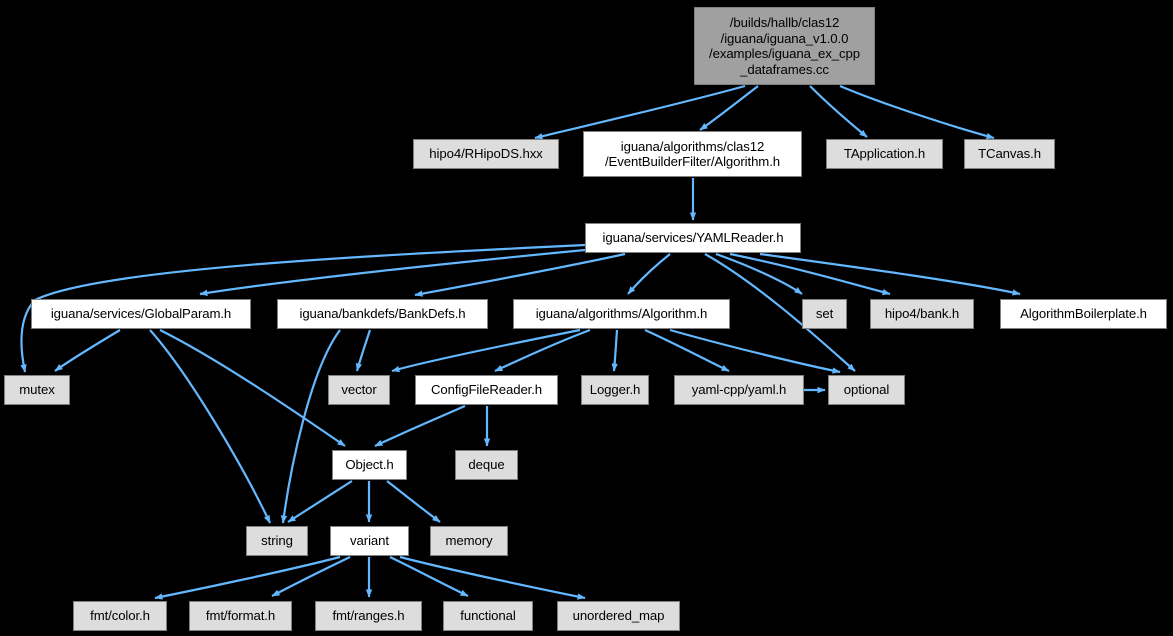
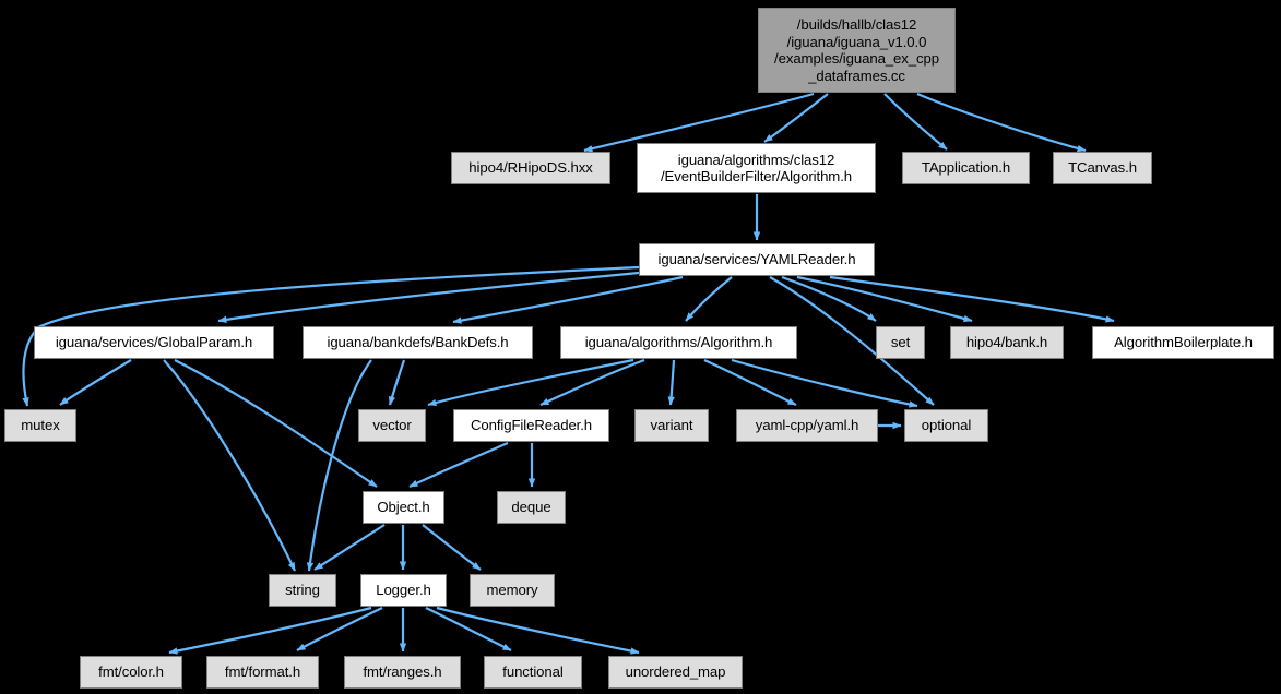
  /builds/hallb/clas12
  /iguana/iguana_v1.0.0
  /examples/iguana_ex_cpp
  _dataframes.cc
  hipo4/RHipoDS.hxx
  iguana/algorithms/clas12
  /EventBuilderFilter/Algorithm.h
  TApplication.h
  TCanvas.h
  iguana/services/YAMLReader.h
  iguana/services/GlobalParam.h
  iguana/bankdefs/BankDefs.h
  iguana/algorithms/Algorithm.h
  set
  hipo4/bank.h
  AlgorithmBoilerplate.h
  mutex
  vector
  ConfigFileReader.h
- Logger.h
+ variant
  yaml-cpp/yaml.h
  optional
  Object.h
  deque
  string
- variant
+ Logger.h
  memory
  fmt/color.h
  fmt/format.h
  fmt/ranges.h
  functional
  unordered_map
